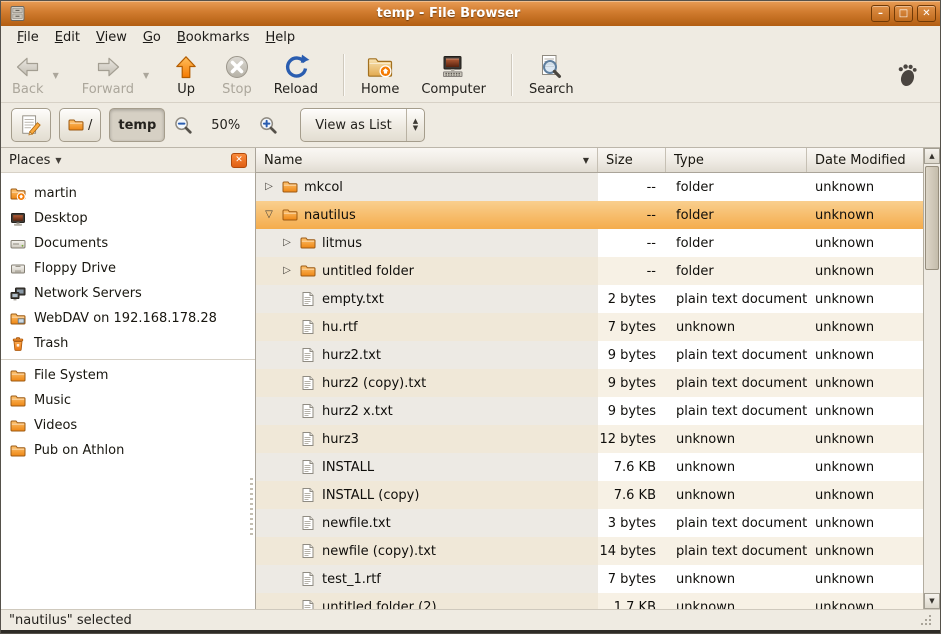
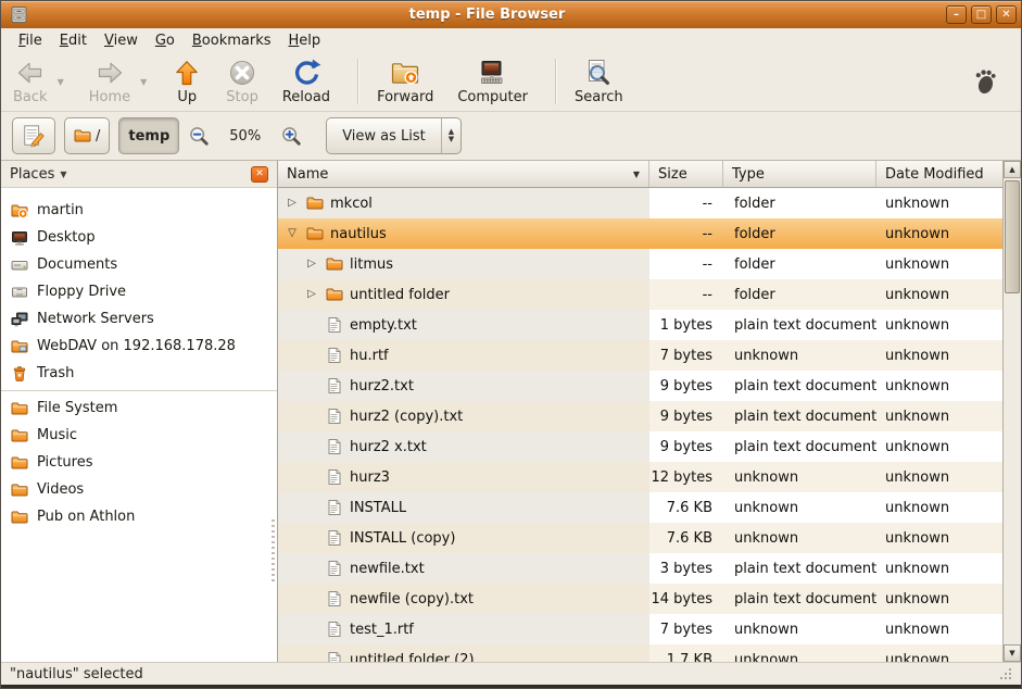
  temp - File Browser
  –
  □
  ✕
  File
  Edit
  View
  Go
  Bookmarks
  Help
  Back
  ▼
- Forward
+ Home
  ▼
  Up
  Stop
  Reload
- Home
+ Forward
  Computer
  Search
  /
  temp
  50%
  View as List
  ▲
  ▼
  Places
  ▼
  ✕
  martin
  Desktop
  Documents
  Floppy Drive
  Network Servers
  WebDAV on 192.168.178.28
  Trash
  File System
  Music
+ Pictures
  Videos
  Pub on Athlon
  Name
  ▼
  Size
  Type
  Date Modified
  ▷
  mkcol
  --
  folder
  unknown
  ▽
  nautilus
  --
  folder
  unknown
  ▷
  litmus
  --
  folder
  unknown
  ▷
  untitled folder
  --
  folder
  unknown
  empty.txt
- 2 bytes
+ 1 bytes
  plain text document
  unknown
  hu.rtf
  7 bytes
  unknown
  unknown
  hurz2.txt
  9 bytes
  plain text document
  unknown
  hurz2 (copy).txt
  9 bytes
  plain text document
  unknown
  hurz2 x.txt
  9 bytes
  plain text document
  unknown
  hurz3
  12 bytes
  unknown
  unknown
  INSTALL
  7.6 KB
  unknown
  unknown
  INSTALL (copy)
  7.6 KB
  unknown
  unknown
  newfile.txt
  3 bytes
  plain text document
  unknown
  newfile (copy).txt
  14 bytes
  plain text document
  unknown
  test_1.rtf
  7 bytes
  unknown
  unknown
  untitled folder (2)
  1.7 KB
  unknown
  unknown
  ▲
  ▼
  "nautilus" selected
